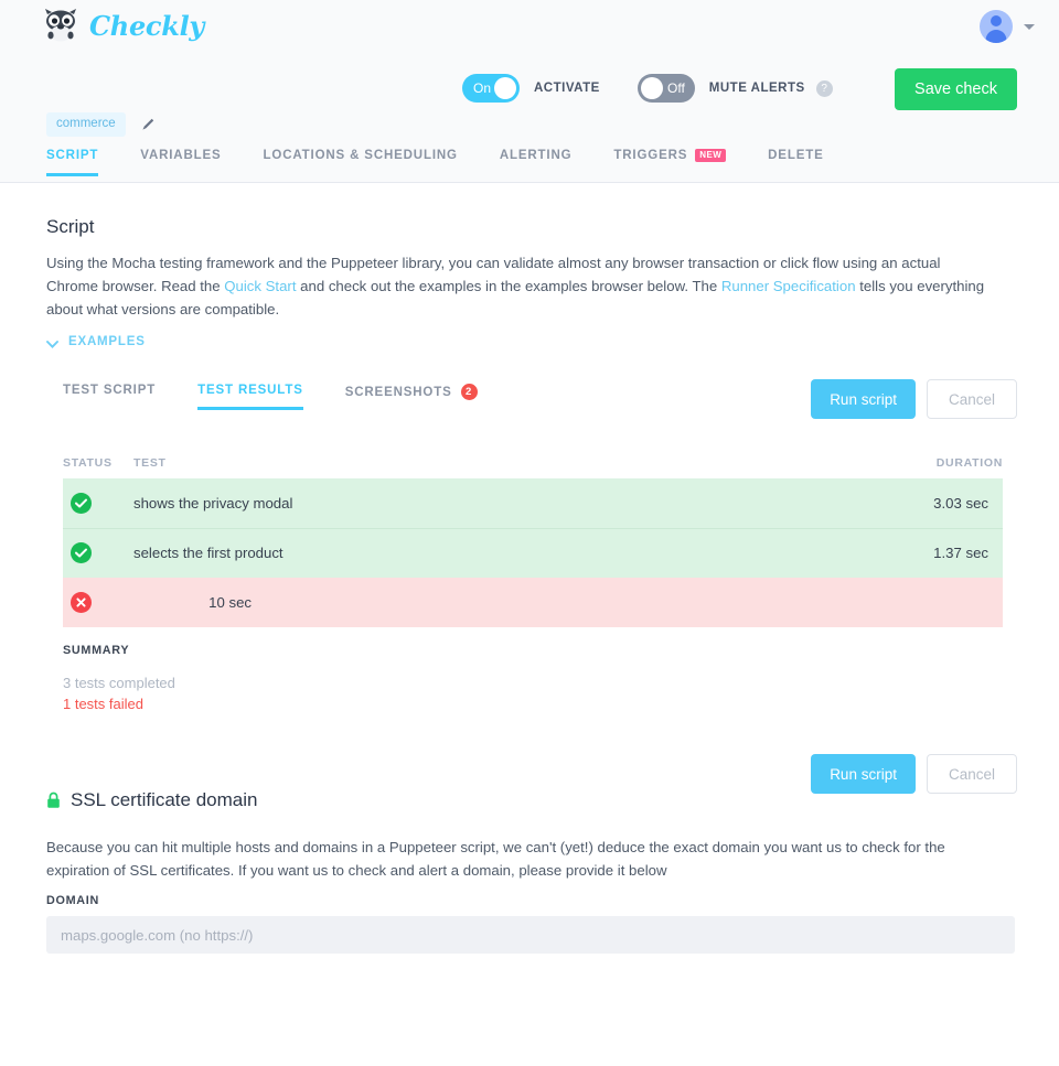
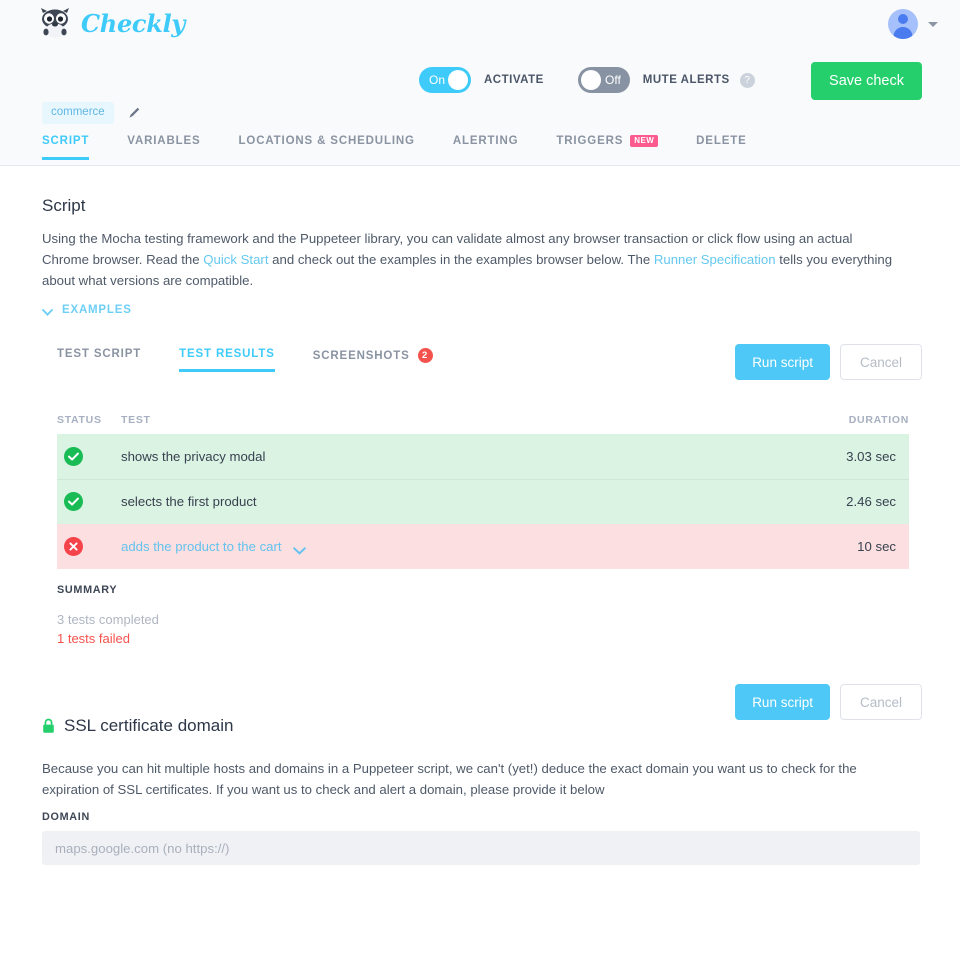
  Checkly
  commerce
  On
  ACTIVATE
  Off
  MUTE ALERTS
  ?
  Save check
  SCRIPT
  VARIABLES
  LOCATIONS & SCHEDULING
  ALERTING
  TRIGGERS
  NEW
  DELETE
  Script
  Using the Mocha testing framework and the Puppeteer library, you can validate almost any browser transaction or click flow using an actual Chrome browser. Read the Quick Start and check out the examples in the examples browser below. The Runner Specification tells you everything about what versions are compatible.
  EXAMPLES
  TEST SCRIPT
  TEST RESULTS
  SCREENSHOTS
  2
  Run script
  Cancel
  STATUS
  TEST
  DURATION
  shows the privacy modal
  3.03 sec
  selects the first product
- 1.37 sec
+ 2.46 sec
+ adds the product to the cart
  10 sec
  SUMMARY
  3 tests completed
  1 tests failed
  Run script
  Cancel
  SSL certificate domain
  Because you can hit multiple hosts and domains in a Puppeteer script, we can't (yet!) deduce the exact domain you want us to check for the expiration of SSL certificates. If you want us to check and alert a domain, please provide it below
  DOMAIN
  maps.google.com (no https://)
